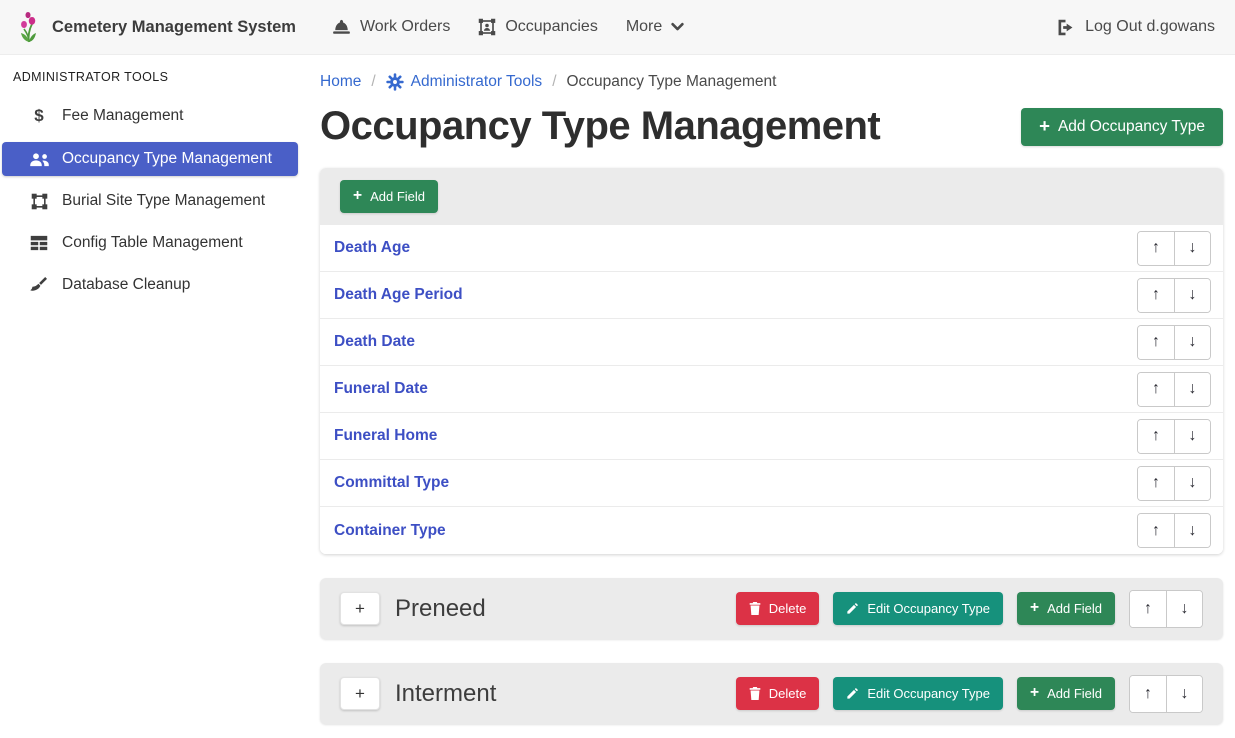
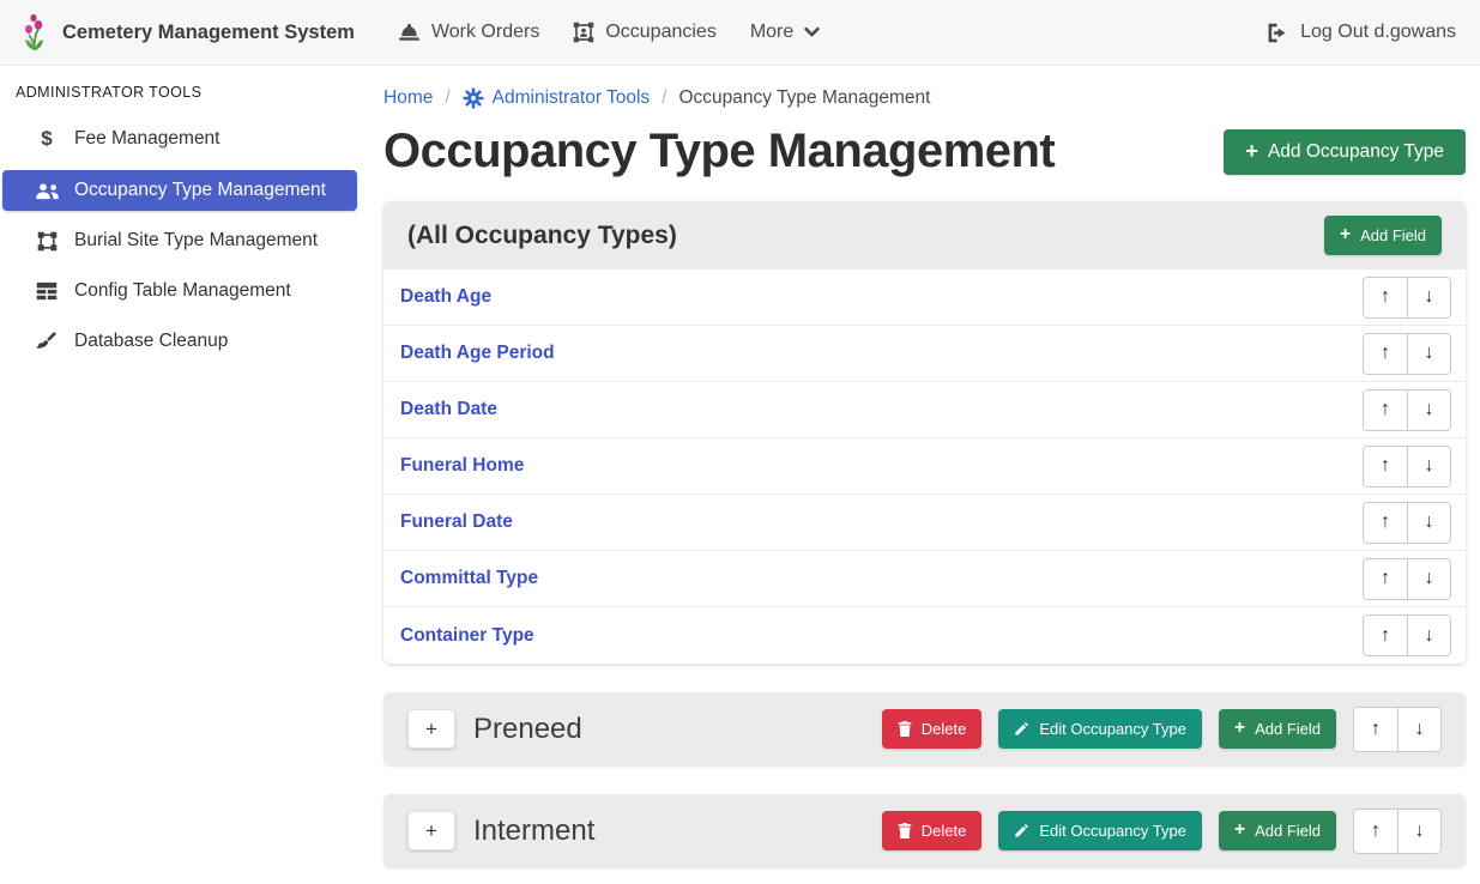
  Cemetery Management System
  Work Orders
  Occupancies
  More
  Log Out d.gowans
  ADMINISTRATOR TOOLS
  $
  Fee Management
  Occupancy Type Management
  Burial Site Type Management
  Config Table Management
  Database Cleanup
  Home
  /
  Administrator Tools
  /
  Occupancy Type Management
  Occupancy Type Management
  +
  Add Occupancy Type
+ (All Occupancy Types)
  +
  Add Field
  Death Age
  ↑
  ↓
  Death Age Period
  ↑
  ↓
  Death Date
  ↑
  ↓
- Funeral Date
+ Funeral Home
  ↑
  ↓
- Funeral Home
+ Funeral Date
  ↑
  ↓
  Committal Type
  ↑
  ↓
  Container Type
  ↑
  ↓
  +
  Preneed
  Delete
  Edit Occupancy Type
  +
  Add Field
  ↑
  ↓
  +
  Interment
  Delete
  Edit Occupancy Type
  +
  Add Field
  ↑
  ↓
